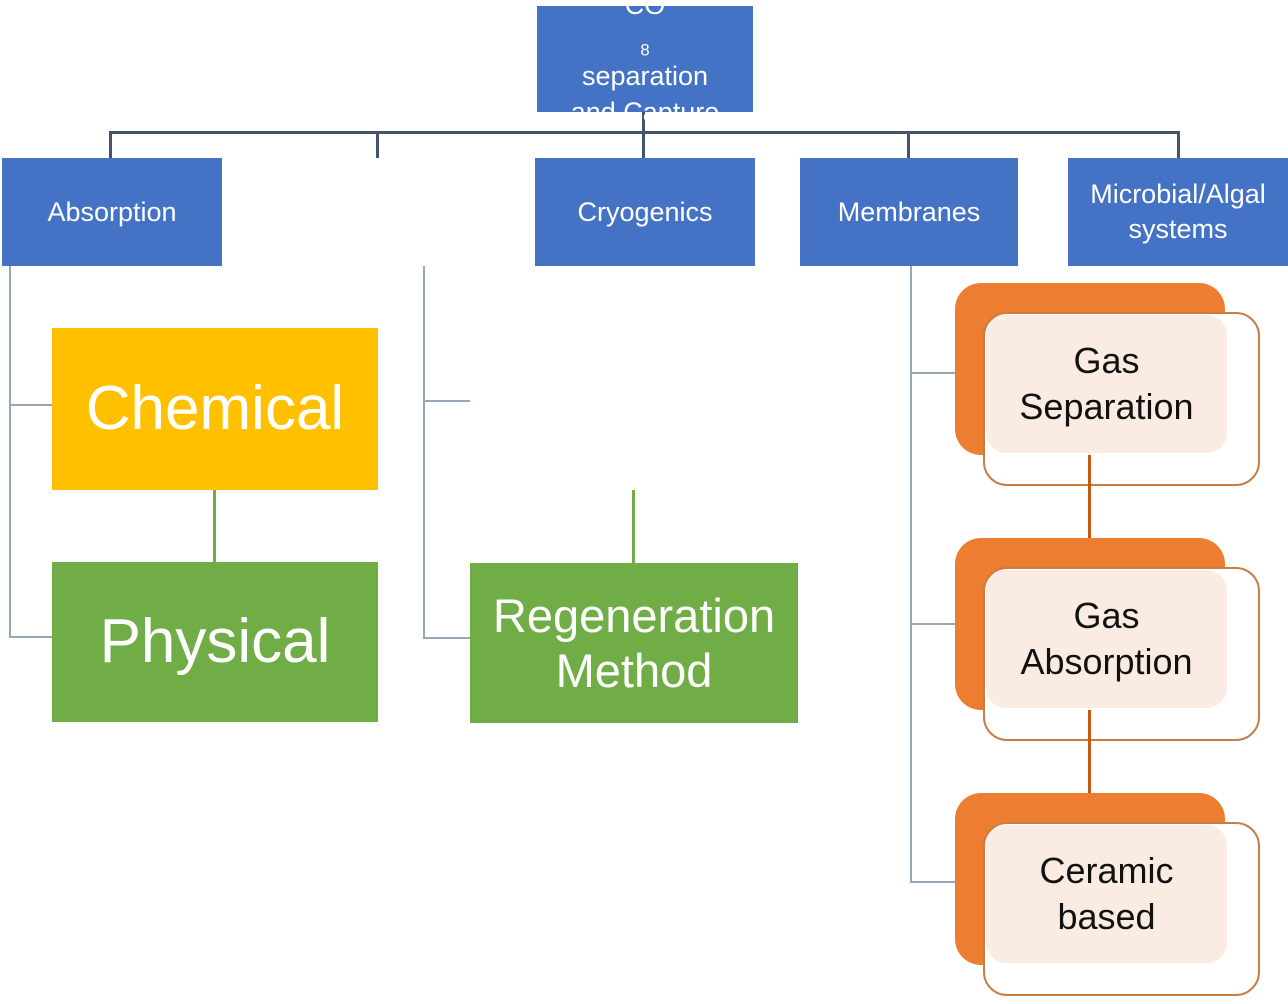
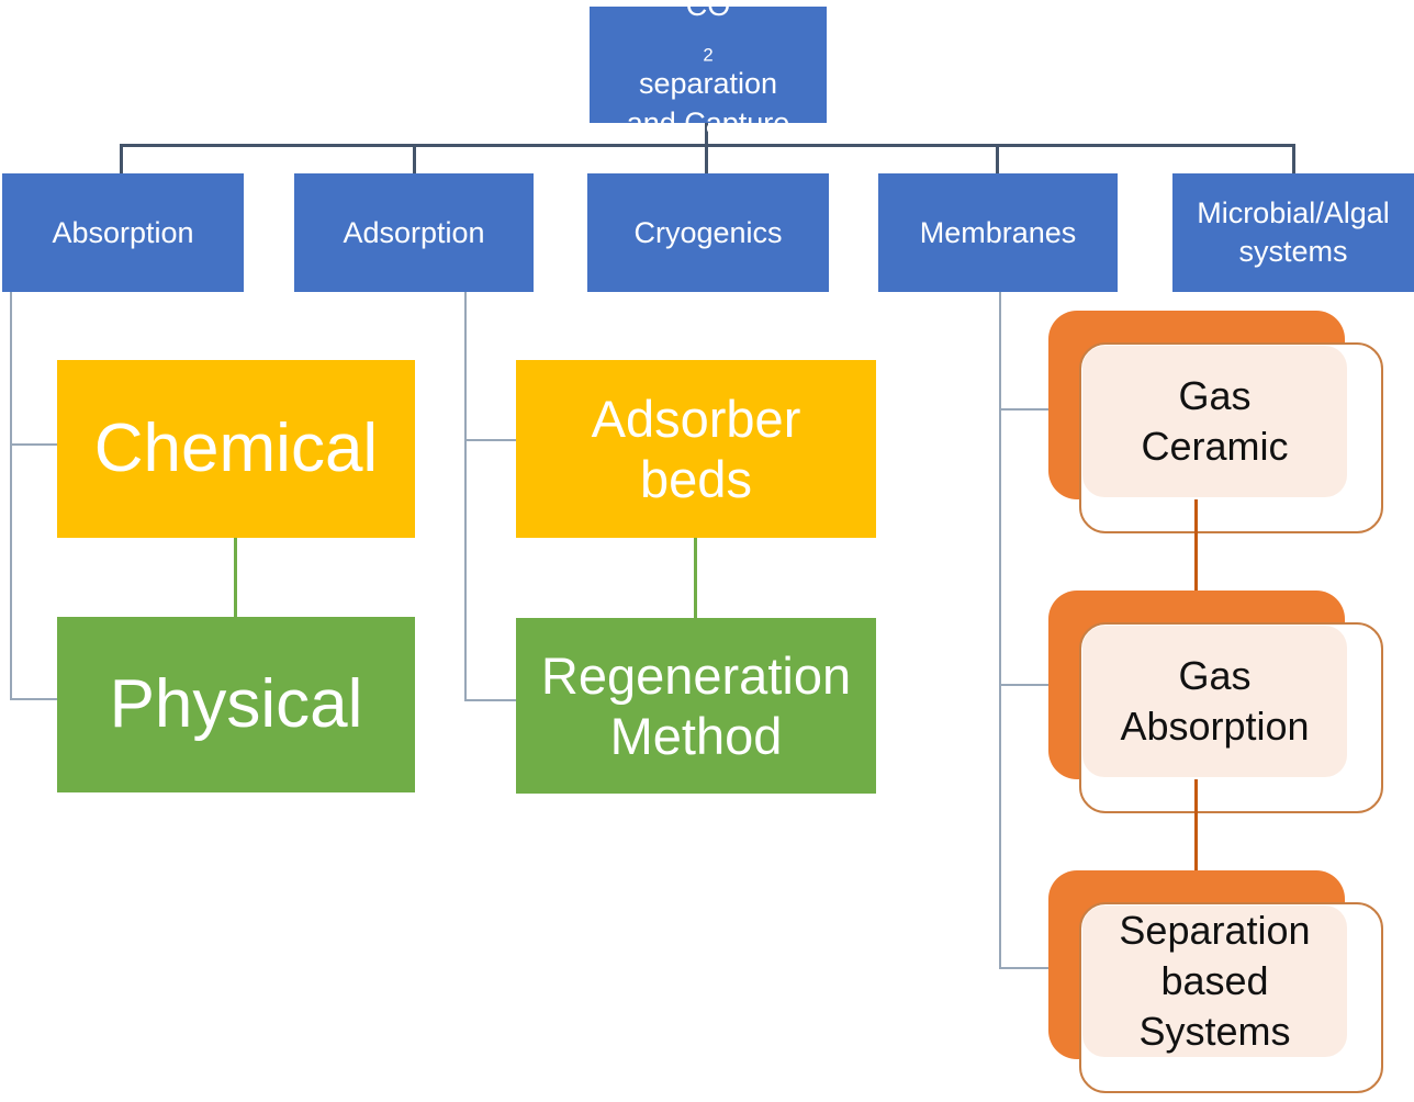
  CO
- 8
+ 2
  separation
  and Capture
  Absorption
+ Adsorption
  Cryogenics
  Membranes
  Microbial/Algal
  systems
  Chemical
  Physical
+ Adsorber
+ beds
  Regeneration
  Method
  Gas
- Separation
+ Ceramic
  Gas
  Absorption
- Ceramic
+ Separation
  based
+ Systems
